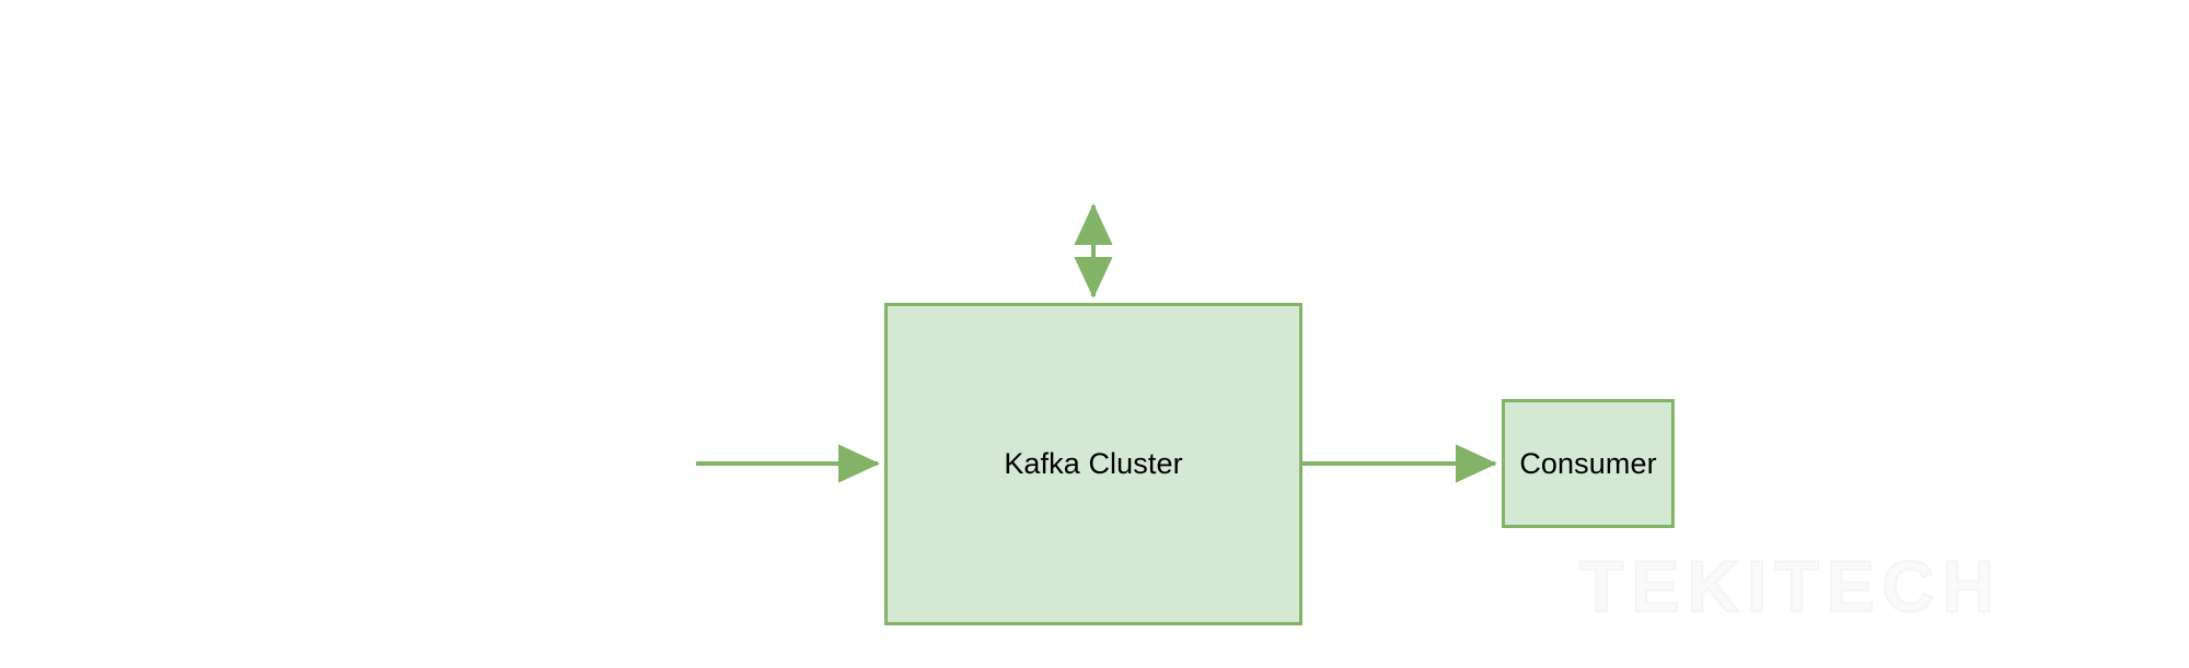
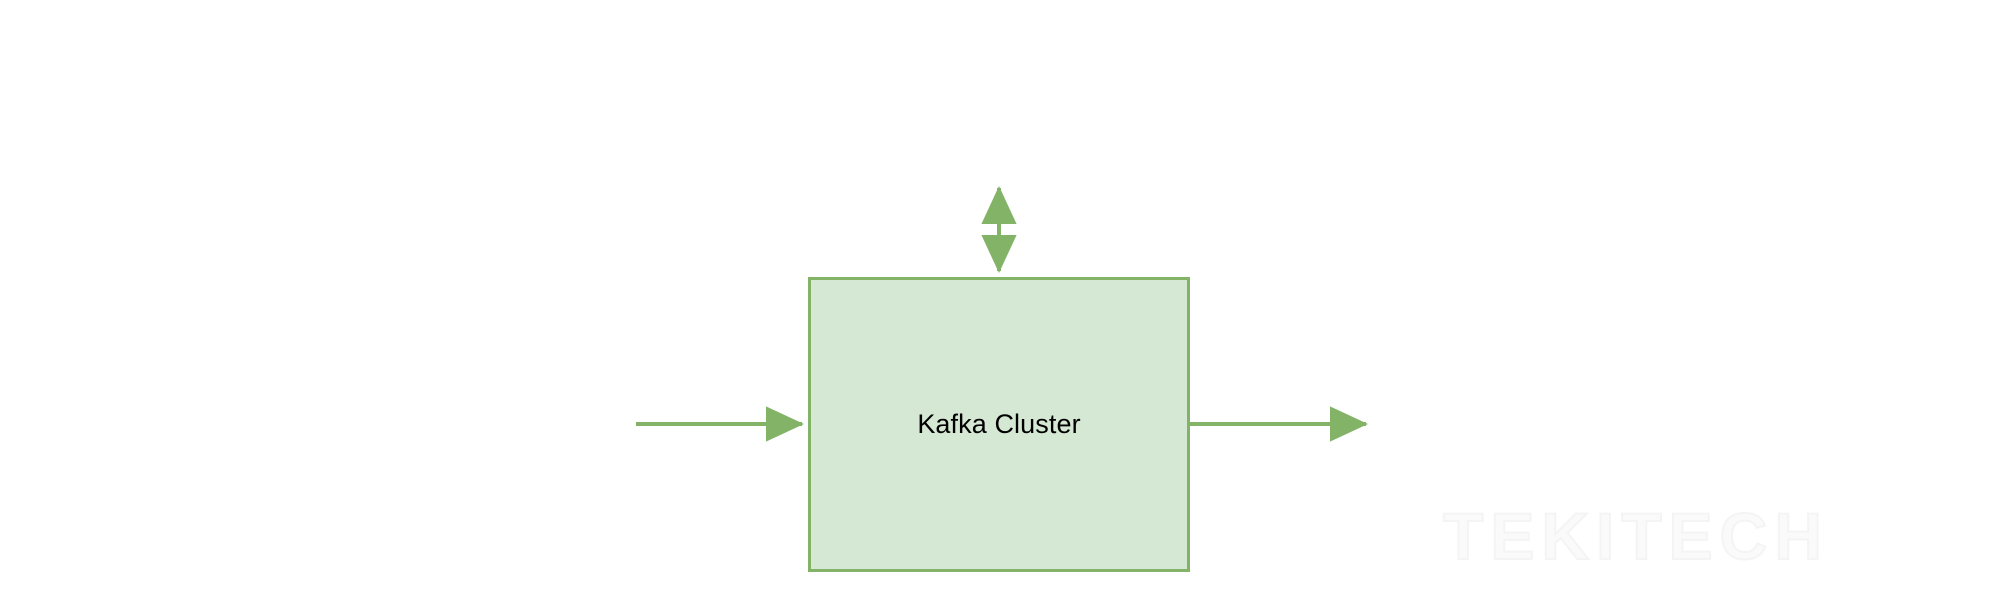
  Kafka Cluster
- Consumer
